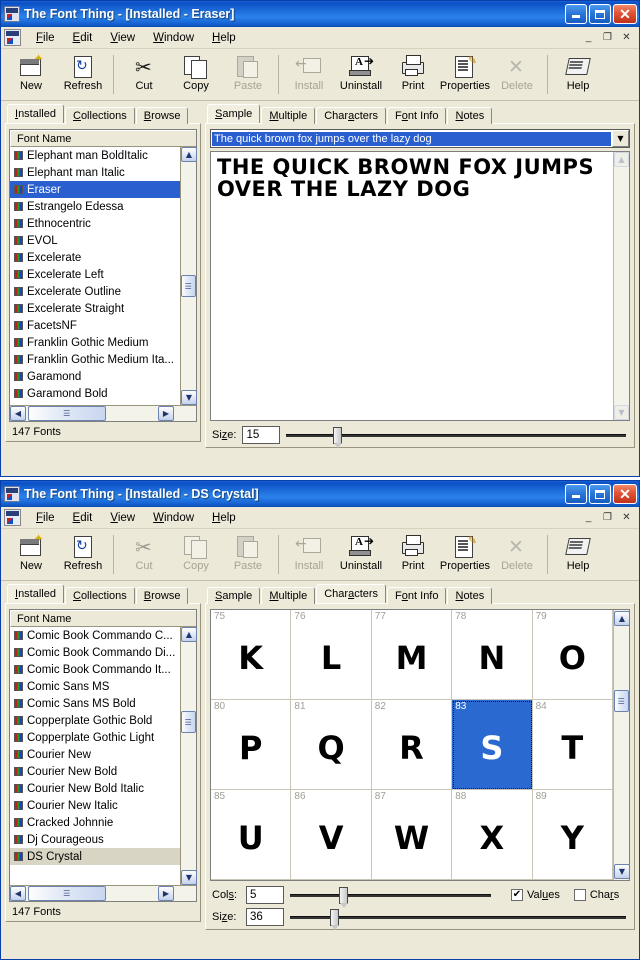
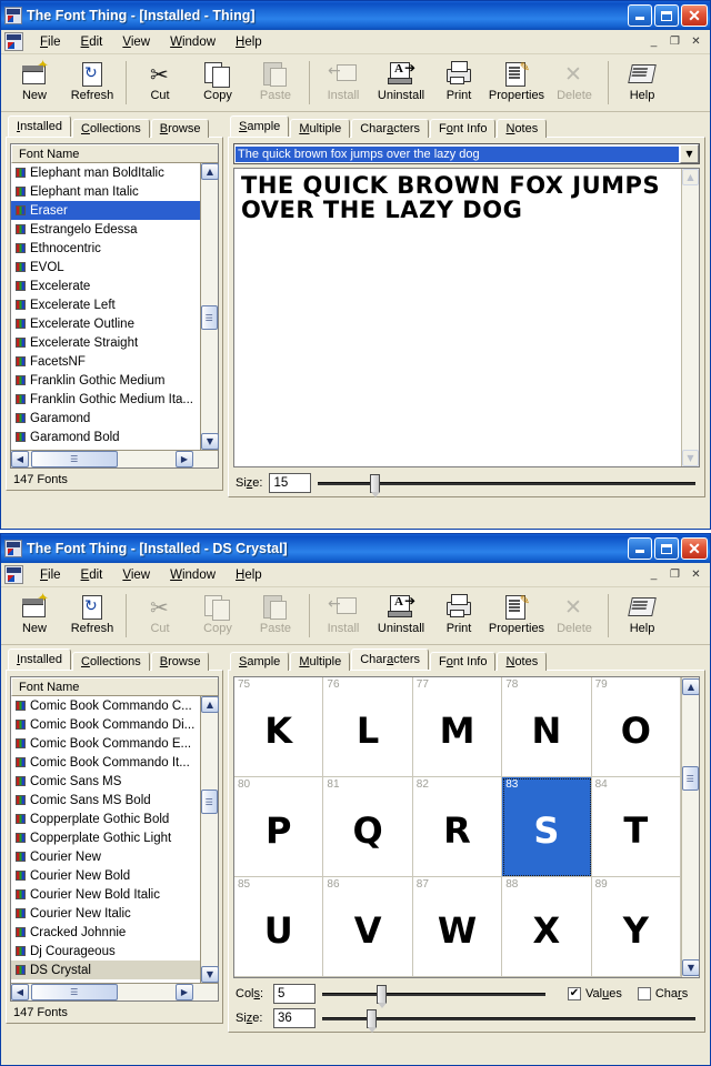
- The Font Thing - [Installed - Eraser]
+ The Font Thing - [Installed - Thing]
  ✕
  File
  Edit
  View
  Window
  Help
  _
  ❐
  ✕
  New
  Refresh
  Cut
  Copy
  Paste
  Install
  A
  ➔
  Uninstall
  Print
  ✎
  Properties
  Delete
  Help
  Installed
  Collections
  Browse
  Font Name
  Elephant man BoldItalic
  Elephant man Italic
  Eraser
  Estrangelo Edessa
  Ethnocentric
  EVOL
  Excelerate
  Excelerate Left
  Excelerate Outline
  Excelerate Straight
  FacetsNF
  Franklin Gothic Medium
  Franklin Gothic Medium Ita...
  Garamond
  Garamond Bold
  ▲
  ☰
  ▼
  ◀
  ☰
  ▶
  147 Fonts
  Sample
  Multiple
  Characters
  Font Info
  Notes
  The quick brown fox jumps over the lazy dog
  ▼
  THE QUICK BROWN FOX JUMPS OVER THE LAZY DOG
  ▲
  ▼
  Size:
  15
  The Font Thing - [Installed - DS Crystal]
  ✕
  File
  Edit
  View
  Window
  Help
  _
  ❐
  ✕
  New
  Refresh
  Cut
  Copy
  Paste
  Install
  A
  ➔
  Uninstall
  Print
  ✎
  Properties
  Delete
  Help
  Installed
  Collections
  Browse
  Font Name
  Comic Book Commando C...
  Comic Book Commando Di...
+ Comic Book Commando E...
  Comic Book Commando It...
  Comic Sans MS
  Comic Sans MS Bold
  Copperplate Gothic Bold
  Copperplate Gothic Light
  Courier New
  Courier New Bold
  Courier New Bold Italic
  Courier New Italic
  Cracked Johnnie
  Dj Courageous
  DS Crystal
  ▲
  ☰
  ▼
  ◀
  ☰
  ▶
  147 Fonts
  Sample
  Multiple
  Characters
  Font Info
  Notes
  75
  K
  76
  L
  77
  M
  78
  N
  79
  O
  80
  P
  81
  Q
  82
  R
  83
  S
  84
  T
  85
  U
  86
  V
  87
  W
  88
  X
  89
  Y
  ▲
  ☰
  ▼
  Cols:
  5
  ✔
  Values
  Chars
  Size:
  36
